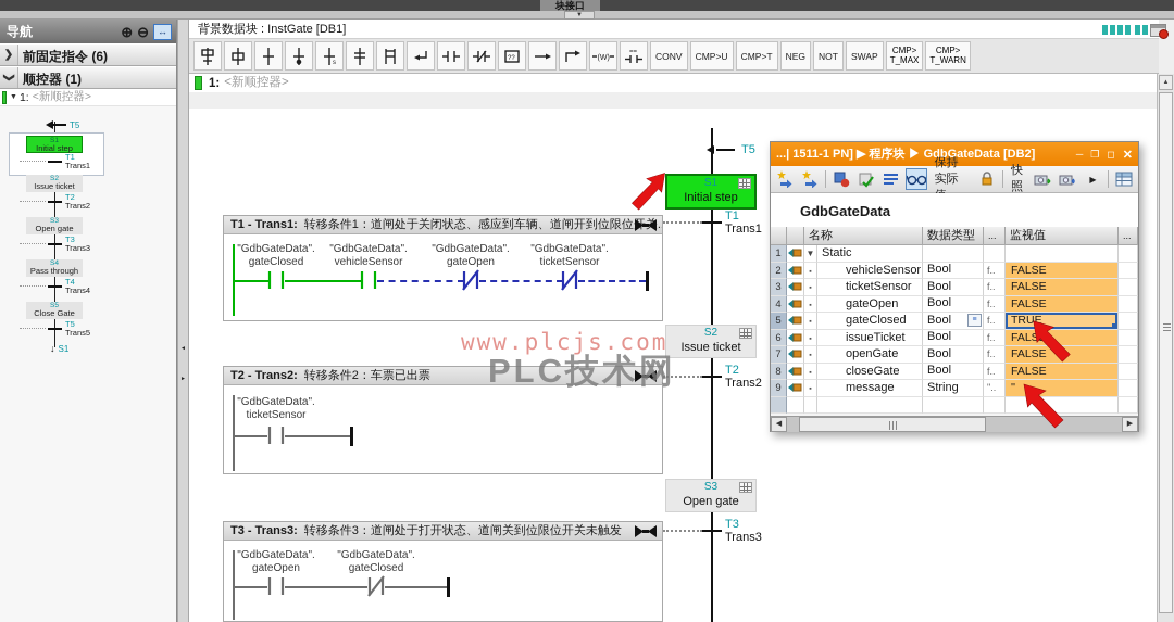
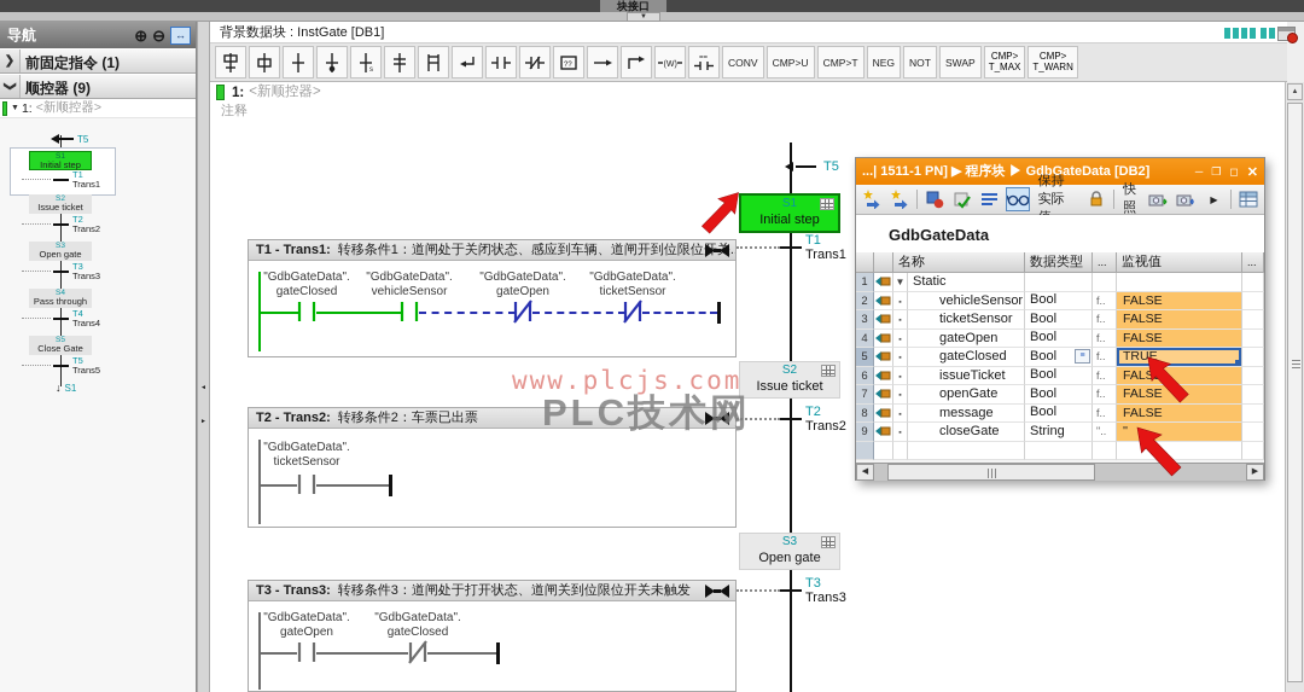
  块接口
  导航
  ⊕
  ⊖
  ↔
  ❯
- 前固定指令 (6)
+ 前固定指令 (1)
- 顺控器 (1)
+ 顺控器 (9)
  1:
  <新顺控器>
  T5
  Initial step
  T1
  Trans1
  Issue ticket
  T2
  Trans2
  Open gate
  T3
  Trans3
  Pass through
  T4
  Trans4
  Close Gate
  T5
  Trans5
  ↓
  S1
  背景数据块 : InstGate [DB1]
  CONV
  CMP>U
  CMP>T
  NEG
  NOT
  SWAP
  CMP>
  T_MAX
  CMP>
  T_WARN
  1:
  <新顺控器>
+ 注释
  T5
  S1
  Initial step
  S2
  Issue ticket
  S3
  Open gate
  T1
  Trans1
  T2
  Trans2
  T3
  Trans3
  T1 - Trans1: 转移条件1：道闸处于关闭状态、感应到车辆、道闸开到位限位.
  "GdbGateData".
  gateClosed
  "GdbGateData".
  vehicleSensor
  "GdbGateData".
  gateOpen
  "GdbGateData".
  ticketSensor
  T2 - Trans2: 转移条件2：车票已出票
  "GdbGateData".
  ticketSensor
  T3 - Trans3: 转移条件3：道闸处于打开状态、道闸关到位限位开关未触发
  "GdbGateData".
  gateOpen
  "GdbGateData".
  gateClosed
  www.plcjs.com
  PLC技术网
  ...| 1511-1 PN] ▶ 程序块 ▶ GdbGateData [DB2]
  ─
  ❐
  ◻
  ✕
  保持实际
  快照
  ▶
  GdbGateData
  名称
  数据类型
  ...
  监视值
  ...
  1
  ▼
  Static
  2
  vehicleSensor
  Bool
  f..
  FALSE
  3
  ticketSensor
  Bool
  f..
  FALSE
  4
  gateOpen
  Bool
  f..
  FALSE
  5
  gateClosed
  Bool
  f..
  TRUE
  6
  issueTicket
  Bool
  f..
  FALS
  7
  openGate
  Bool
  f..
  FALSE
  8
- closeGate
+ message
  Bool
  f..
  FALSE
  9
- message
+ closeGate
  String
  "..
  ''
